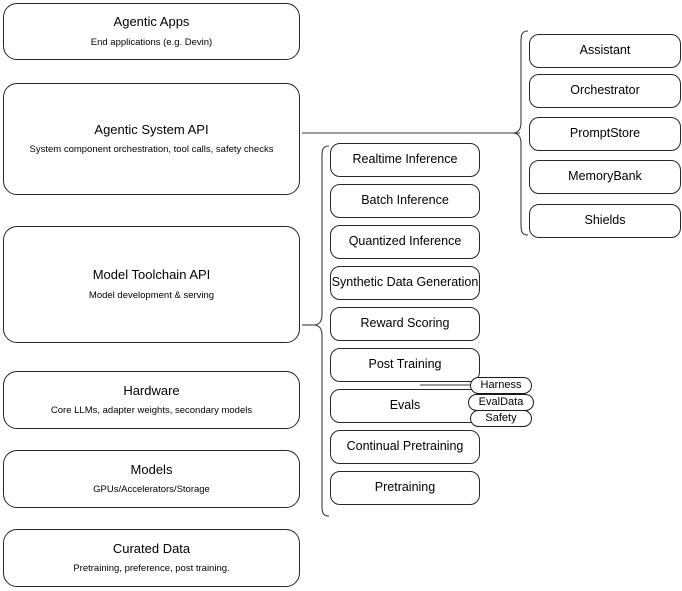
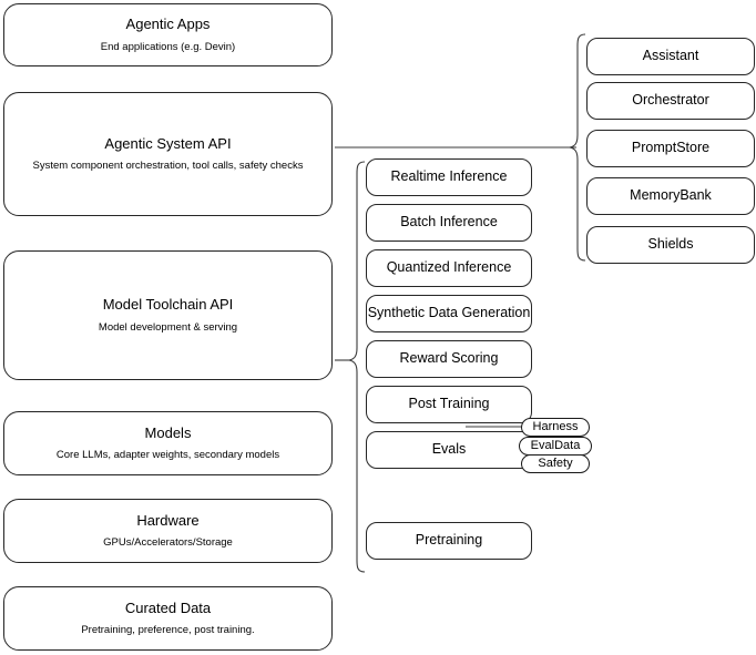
  Agentic Apps
  End applications (e.g. Devin)
  Agentic System API
  System component orchestration, tool calls, safety checks
  Model Toolchain API
  Model development & serving
- Hardware
+ Models
  Core LLMs, adapter weights, secondary models
- Models
+ Hardware
  GPUs/Accelerators/Storage
  Curated Data
  Pretraining, preference, post training.
  Realtime Inference
  Batch Inference
  Quantized Inference
  Synthetic Data Generation
  Reward Scoring
  Post Training
  Evals
- Continual Pretraining
  Pretraining
  Harness
  EvalData
  Safety
  Assistant
  Orchestrator
  PromptStore
  MemoryBank
  Shields
